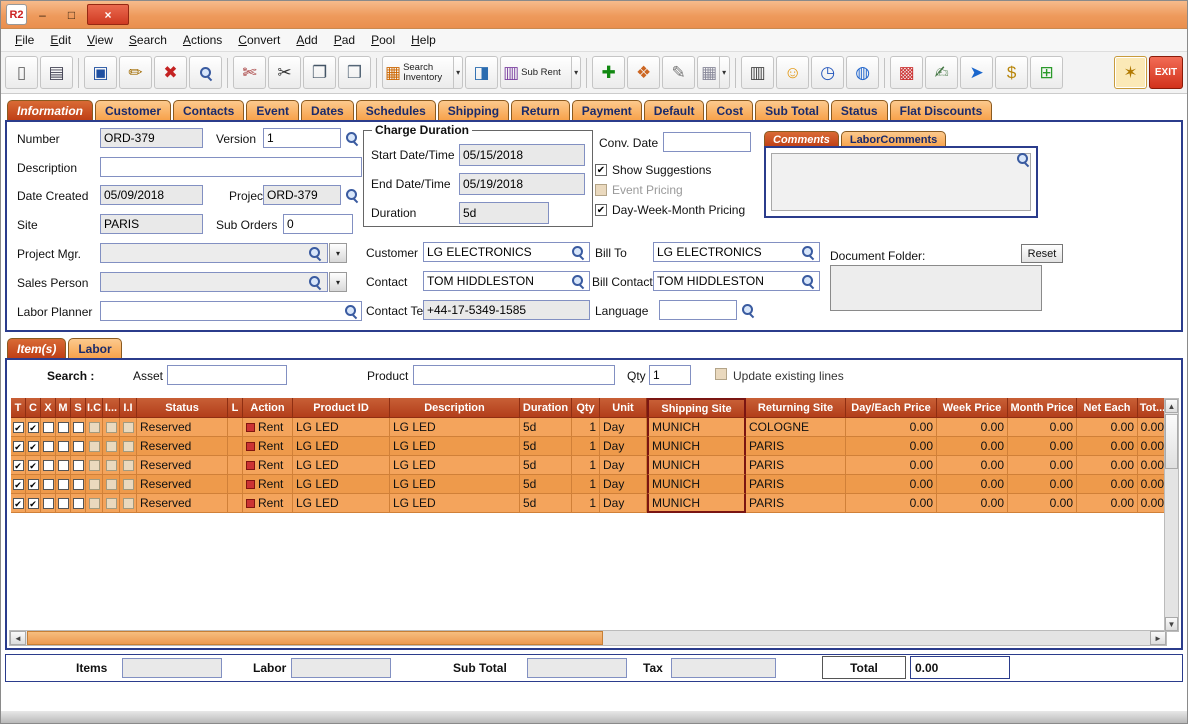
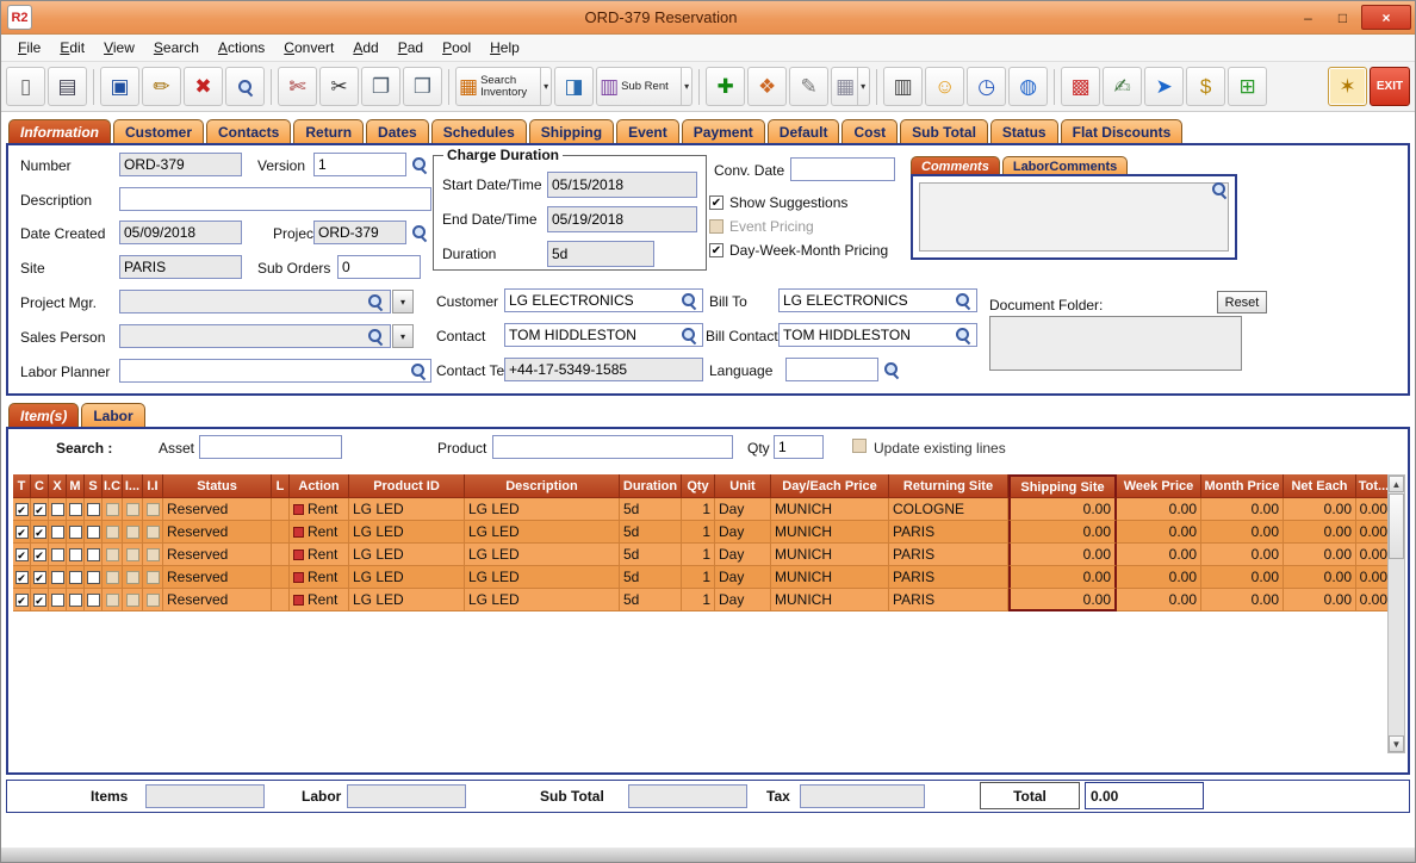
  R2
+ ORD-379 Reservation
  –
  □
  ×
  File
  Edit
  View
  Search
  Actions
  Convert
  Add
  Pad
  Pool
  Help
  ▯
  ▤
  ▣
  ✏
  ✖
  ✄
  ✂
  ❐
  ❒
  ▦
  Search Inventory
  ▾
  ◨
  ▥
  Sub Rent
  ▾
  ✚
  ❖
  ✎
  ▦
  ▾
  ▥
  ☺
  ◷
  ◍
  ▩
  ✍
  ➤
  $
  ⊞
  ✶
  EXIT
  Information
  Customer
  Contacts
- Event
+ Return
  Dates
  Schedules
  Shipping
- Return
+ Event
  Payment
  Default
  Cost
  Sub Total
  Status
  Flat Discounts
  Number
  ORD-379
  Version
  1
  Description
  Date Created
  05/09/2018
  Projec
  ORD-379
  Site
  PARIS
  Sub Orders
  0
  Project Mgr.
  ▾
  Sales Person
  ▾
  Labor Planner
  Charge Duration
  Start Date/Time
  05/15/2018
  End Date/Time
  05/19/2018
  Duration
  5d
  Conv. Date
  ✔
  Show Suggestions
  Event Pricing
  ✔
  Day-Week-Month Pricing
  Customer
  LG ELECTRONICS
  Bill To
  LG ELECTRONICS
  Contact
  TOM HIDDLESTON
  Bill Contact
  TOM HIDDLESTON
  Contact Te
  +44-17-5349-1585
  Language
  Comments
  LaborComments
  Document Folder:
  Reset
  Item(s)
  Labor
  Search :
  Asset
  Product
  Qty
  1
  Update existing lines
  T
  C
  X
  M
  S
  I.C
  I...
  I.I
  Status
  L
  Action
  Product ID
  Description
  Duration
  Qty
  Unit
- Shipping Site
+ Day/Each Price
  Returning Site
- Day/Each Price
+ Shipping Site
  Week Price
  Month Price
  Net Each
  Tot..
  ✔
  ✔
  Reserved
  Rent
  LG LED
  LG LED
  5d
  1
  Day
  MUNICH
  COLOGNE
  0.00
  0.00
  0.00
  0.00
  0.00
  ✔
  ✔
  Reserved
  Rent
  LG LED
  LG LED
  5d
  1
  Day
  MUNICH
  PARIS
  0.00
  0.00
  0.00
  0.00
  0.00
  ✔
  ✔
  Reserved
  Rent
  LG LED
  LG LED
  5d
  1
  Day
  MUNICH
  PARIS
  0.00
  0.00
  0.00
  0.00
  0.00
  ✔
  ✔
  Reserved
  Rent
  LG LED
  LG LED
  5d
  1
  Day
  MUNICH
  PARIS
  0.00
  0.00
  0.00
  0.00
  0.00
  ✔
  ✔
  Reserved
  Rent
  LG LED
  LG LED
  5d
  1
  Day
  MUNICH
  PARIS
  0.00
  0.00
  0.00
  0.00
  0.00
- ◄
- ►
  ▲
  ▼
  Items
  Labor
  Sub Total
  Tax
  Total
  0.00
